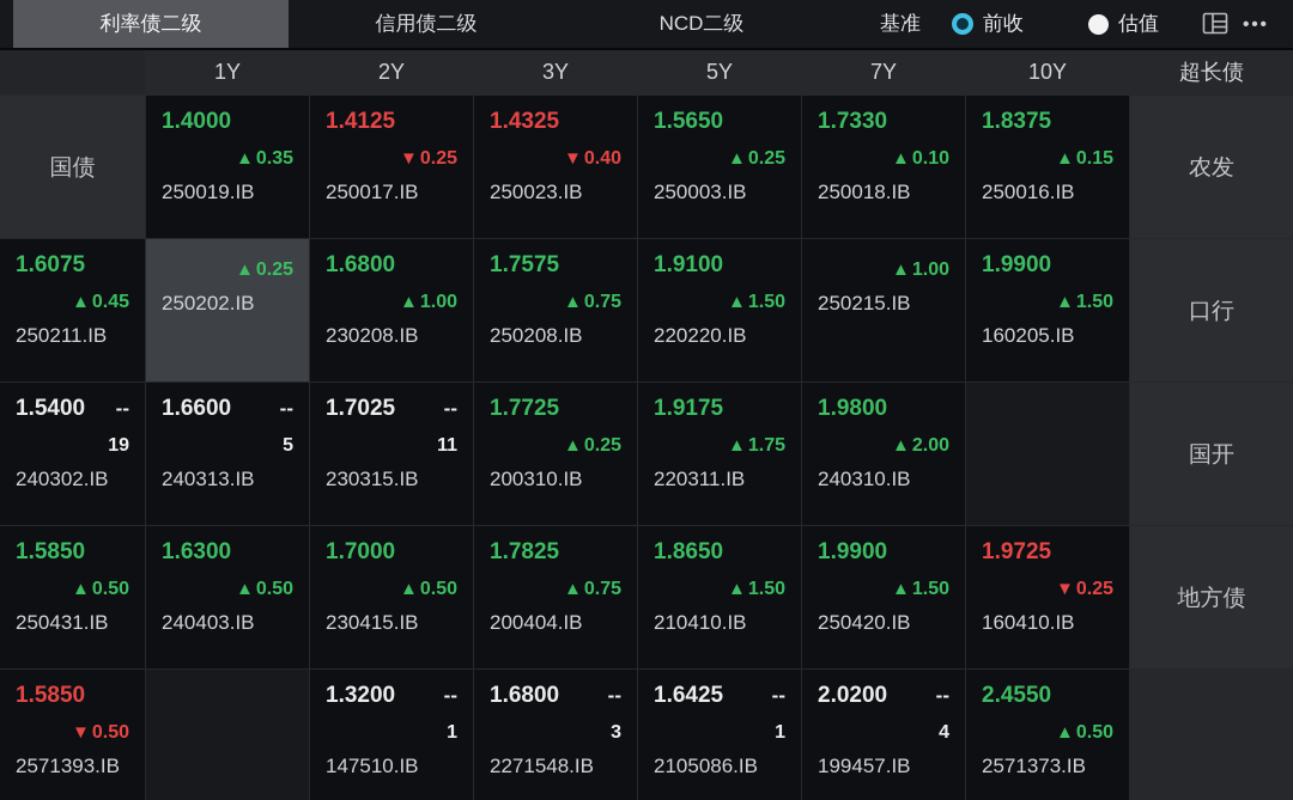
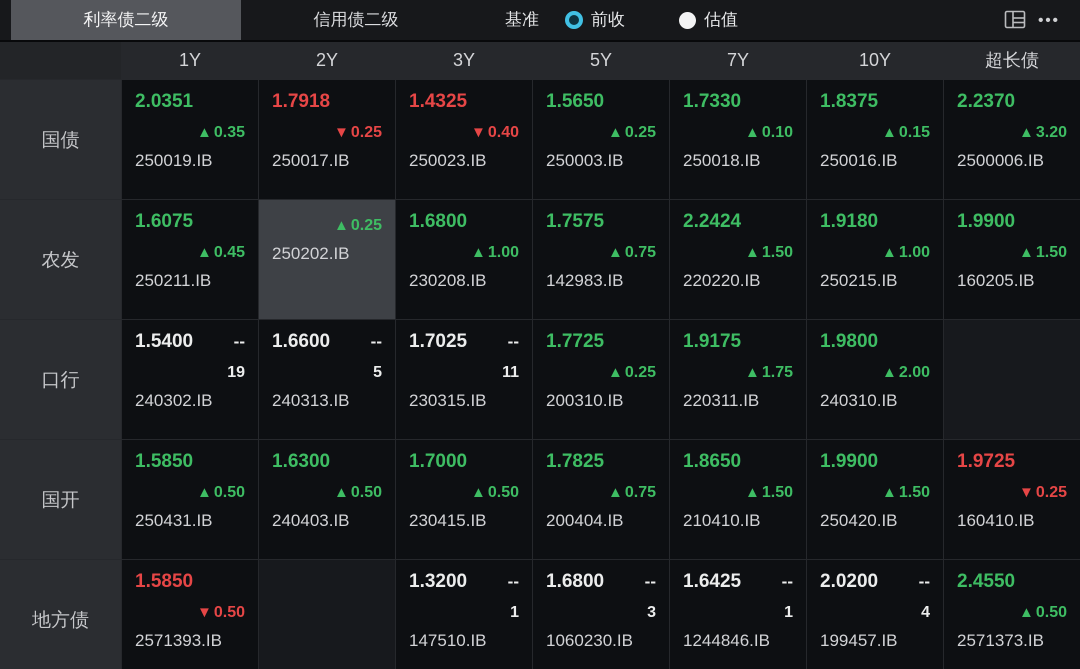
  利率债二级
  信用债二级
- NCD二级
  基准
  前收
  估值
  •••
  1Y
  2Y
  3Y
  5Y
  7Y
  10Y
  超长债
  国债
- 1.4000
+ 2.0351
  ▲0.35
  250019.IB
- 1.4125
+ 1.7918
  ▼0.25
  250017.IB
  1.4325
  ▼0.40
  250023.IB
  1.5650
  ▲0.25
  250003.IB
  1.7330
  ▲0.10
  250018.IB
  1.8375
  ▲0.15
  250016.IB
+ 2.2370
+ ▲3.20
+ 2500006.IB
  农发
  1.6075
  ▲0.45
  250211.IB
  ▲0.25
  250202.IB
  1.6800
  ▲1.00
  230208.IB
  1.7575
  ▲0.75
- 250208.IB
+ 142983.IB
- 1.9100
+ 2.2424
  ▲1.50
  220220.IB
+ 1.9180
  ▲1.00
  250215.IB
  1.9900
  ▲1.50
  160205.IB
  口行
  1.5400
  --
  19
  240302.IB
  1.6600
  --
  5
  240313.IB
  1.7025
  --
  11
  230315.IB
  1.7725
  ▲0.25
  200310.IB
  1.9175
  ▲1.75
  220311.IB
  1.9800
  ▲2.00
  240310.IB
  国开
  1.5850
  ▲0.50
  250431.IB
  1.6300
  ▲0.50
  240403.IB
  1.7000
  ▲0.50
  230415.IB
  1.7825
  ▲0.75
  200404.IB
  1.8650
  ▲1.50
  210410.IB
  1.9900
  ▲1.50
  250420.IB
  1.9725
  ▼0.25
  160410.IB
  地方债
  1.5850
  ▼0.50
  2571393.IB
  1.3200
  --
  1
  147510.IB
  1.6800
  --
  3
- 2271548.IB
+ 1060230.IB
  1.6425
  --
  1
- 2105086.IB
+ 1244846.IB
  2.0200
  --
  4
  199457.IB
  2.4550
  ▲0.50
  2571373.IB
